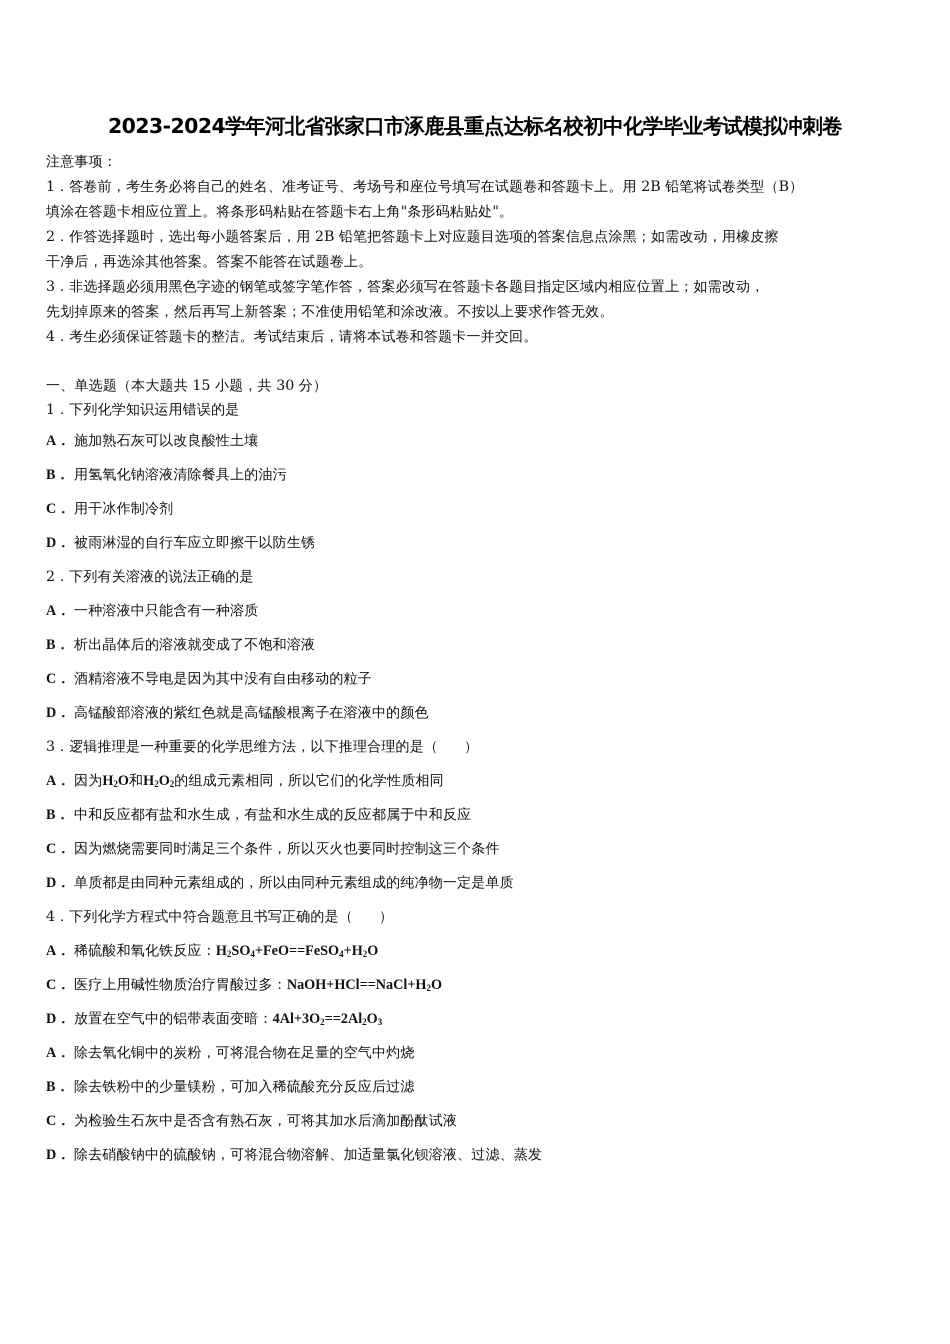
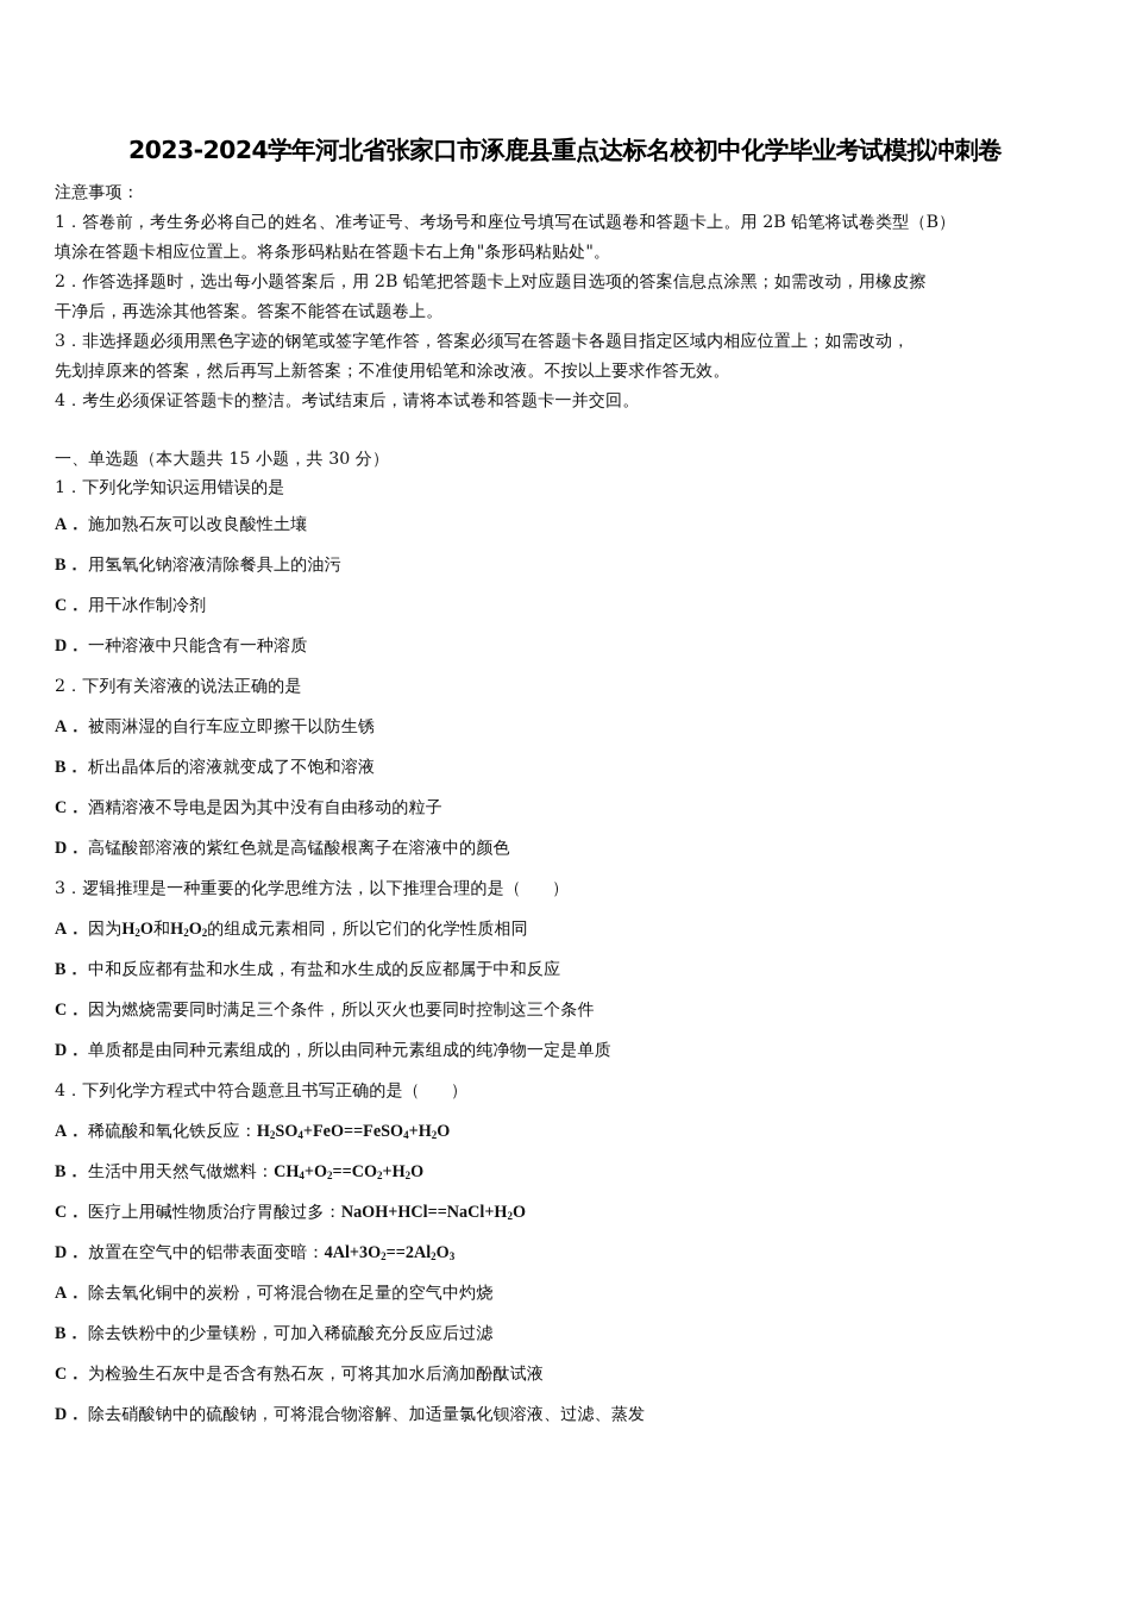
  2023-2024学年河北省张家口市涿鹿县重点达标名校初中化学毕业考试模拟冲刺卷
  注意事项：
  1．答卷前，考生务必将自己的姓名、准考证号、考场号和座位号填写在试题卷和答题卡上。用 2B 铅笔将试卷类型（B）
  填涂在答题卡相应位置上。将条形码粘贴在答题卡右上角"条形码粘贴处"。
  2．作答选择题时，选出每小题答案后，用 2B 铅笔把答题卡上对应题目选项的答案信息点涂黑；如需改动，用橡皮擦
  干净后，再选涂其他答案。答案不能答在试题卷上。
  3．非选择题必须用黑色字迹的钢笔或签字笔作答，答案必须写在答题卡各题目指定区域内相应位置上；如需改动，
  先划掉原来的答案，然后再写上新答案；不准使用铅笔和涂改液。不按以上要求作答无效。
  4．考生必须保证答题卡的整洁。考试结束后，请将本试卷和答题卡一并交回。
  一、单选题（本大题共 15 小题，共 30 分）
  1．下列化学知识运用错误的是
  A． 施加熟石灰可以改良酸性土壤
  B． 用氢氧化钠溶液清除餐具上的油污
  C． 用干冰作制冷剂
- D． 被雨淋湿的自行车应立即擦干以防生锈
+ D． 一种溶液中只能含有一种溶质
  2．下列有关溶液的说法正确的是
- A． 一种溶液中只能含有一种溶质
+ A． 被雨淋湿的自行车应立即擦干以防生锈
  B． 析出晶体后的溶液就变成了不饱和溶液
  C． 酒精溶液不导电是因为其中没有自由移动的粒子
  D． 高锰酸部溶液的紫红色就是高锰酸根离子在溶液中的颜色
  3．逻辑推理是一种重要的化学思维方法，以下推理合理的是（ ）
  A． 因为H2O和H2O2的组成元素相同，所以它们的化学性质相同
  B． 中和反应都有盐和水生成，有盐和水生成的反应都属于中和反应
  C． 因为燃烧需要同时满足三个条件，所以灭火也要同时控制这三个条件
  D． 单质都是由同种元素组成的，所以由同种元素组成的纯净物一定是单质
  4．下列化学方程式中符合题意且书写正确的是（ ）
  A． 稀硫酸和氧化铁反应：H2SO4+FeO==FeSO4+H2O
+ B． 生活中用天然气做燃料：CH4+O2==CO2+H2O
  C． 医疗上用碱性物质治疗胃酸过多：NaOH+HCl==NaCl+H2O
  D． 放置在空气中的铝带表面变暗：4Al+3O2==2Al2O3
  A． 除去氧化铜中的炭粉，可将混合物在足量的空气中灼烧
  B． 除去铁粉中的少量镁粉，可加入稀硫酸充分反应后过滤
  C． 为检验生石灰中是否含有熟石灰，可将其加水后滴加酚酞试液
  D． 除去硝酸钠中的硫酸钠，可将混合物溶解、加适量氯化钡溶液、过滤、蒸发
